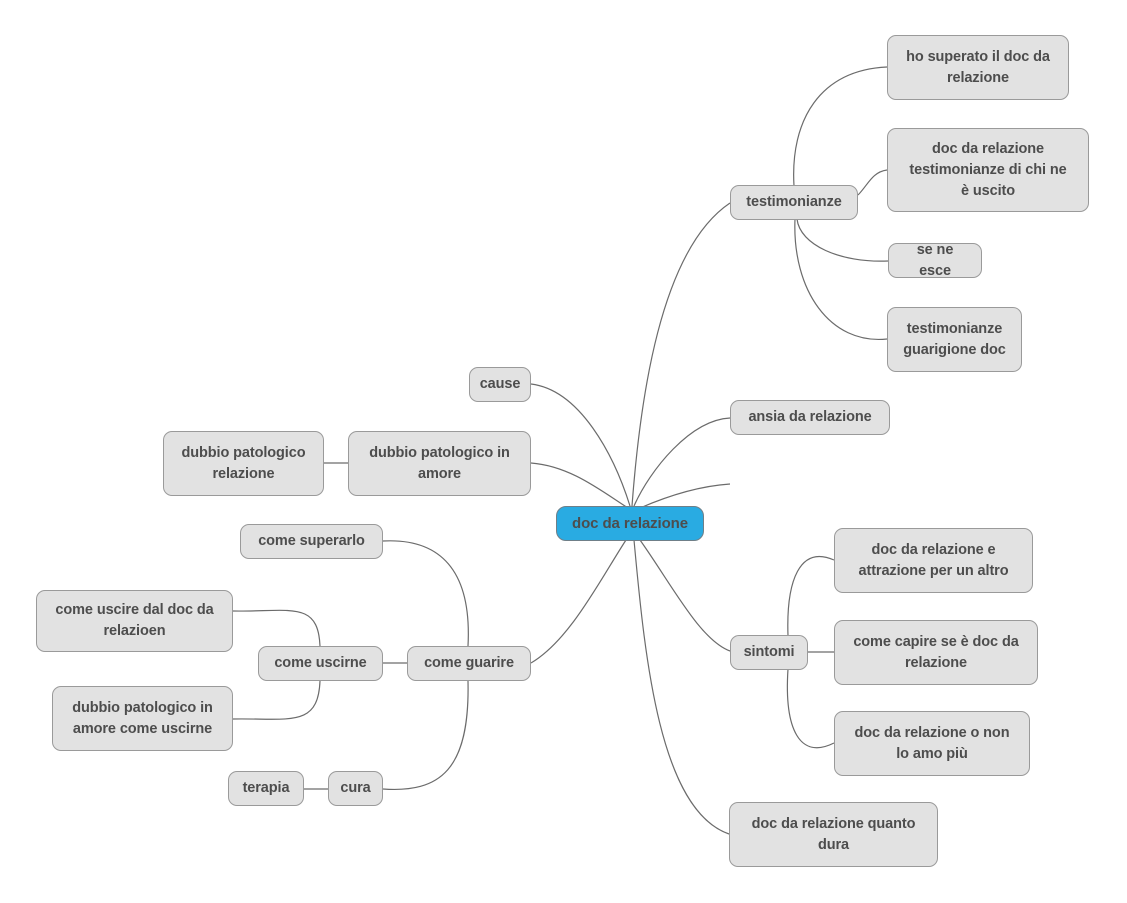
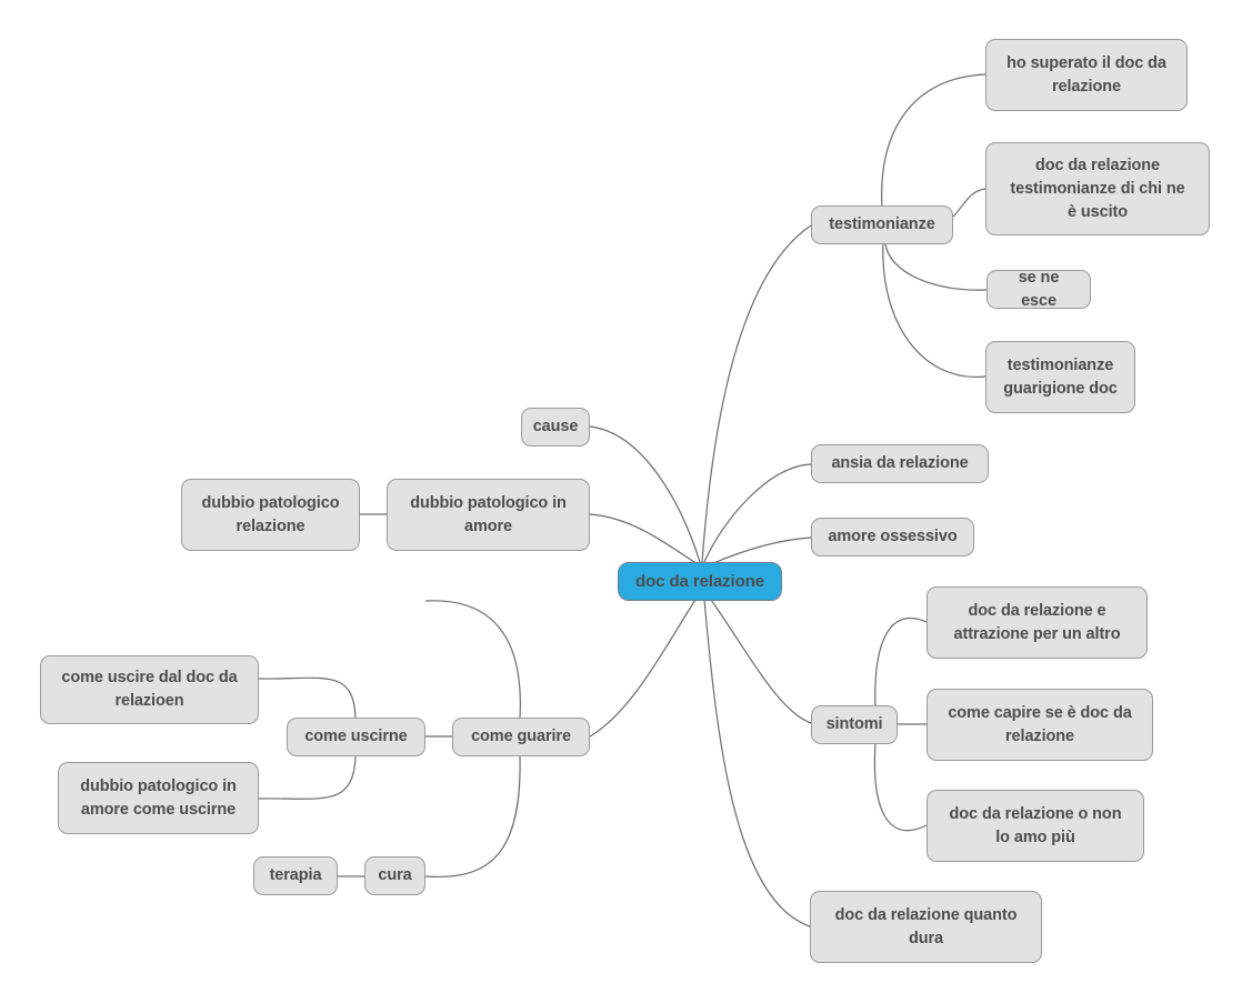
  doc da relazione
  testimonianze
  ho superato il doc da
  relazione
  doc da relazione
  testimonianze di chi ne
  è uscito
  se ne esce
  testimonianze
  guarigione doc
  cause
  dubbio patologico in
  amore
  dubbio patologico
  relazione
  ansia da relazione
+ amore ossessivo
  sintomi
  doc da relazione e
  attrazione per un altro
  come capire se è doc da
  relazione
  doc da relazione o non
  lo amo più
  doc da relazione quanto
  dura
  come guarire
- come superarlo
  come uscirne
  come uscire dal doc da
  relazioen
  dubbio patologico in
  amore come uscirne
  cura
  terapia
